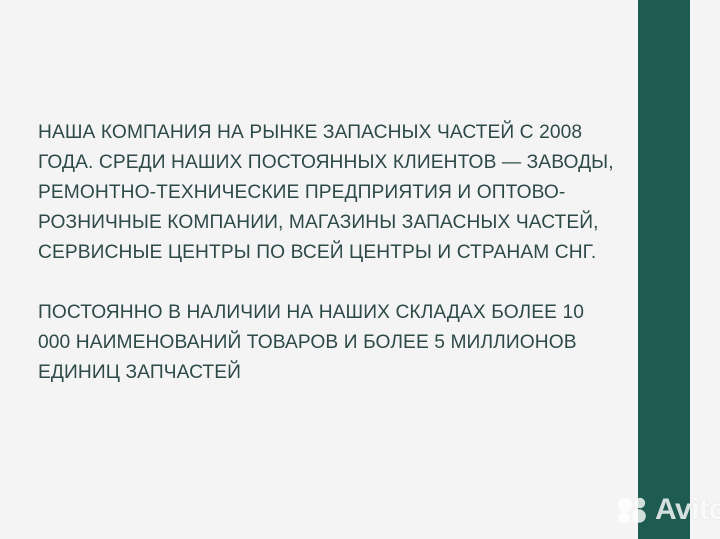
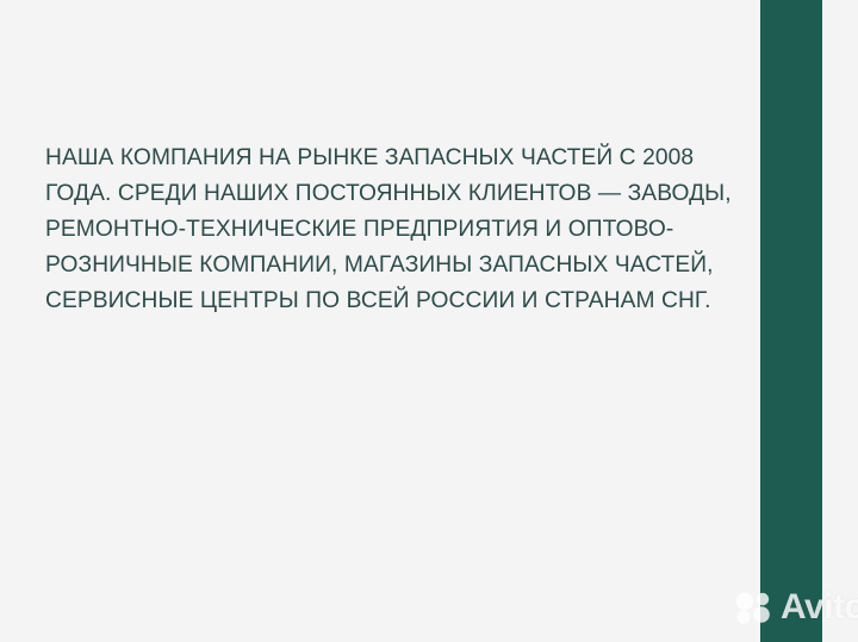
- НАША КОМПАНИЯ НА РЫНКЕ ЗАПАСНЫХ ЧАСТЕЙ С 2008 ГОДА. СРЕДИ НАШИХ ПОСТОЯННЫХ КЛИЕНТОВ — ЗАВОДЫ, РЕМОНТНО-ТЕХНИЧЕСКИЕ ПРЕДПРИЯТИЯ И ОПТОВО-РОЗНИЧНЫЕ КОМПАНИИ, МАГАЗИНЫ ЗАПАСНЫХ ЧАСТЕЙ, СЕРВИСНЫЕ ЦЕНТРЫ ПО ВСЕЙ ЦЕНТРЫ И СТРАНАМ СНГ.
+ НАША КОМПАНИЯ НА РЫНКЕ ЗАПАСНЫХ ЧАСТЕЙ С 2008 ГОДА. СРЕДИ НАШИХ ПОСТОЯННЫХ КЛИЕНТОВ — ЗАВОДЫ, РЕМОНТНО-ТЕХНИЧЕСКИЕ ПРЕДПРИЯТИЯ И ОПТОВО-РОЗНИЧНЫЕ КОМПАНИИ, МАГАЗИНЫ ЗАПАСНЫХ ЧАСТЕЙ, СЕРВИСНЫЕ ЦЕНТРЫ ПО ВСЕЙ РОССИИ И СТРАНАМ СНГ.
- ПОСТОЯННО В НАЛИЧИИ НА НАШИХ СКЛАДАХ БОЛЕЕ 10 000 НАИМЕНОВАНИЙ ТОВАРОВ И БОЛЕЕ 5 МИЛЛИОНОВ ЕДИНИЦ ЗАПЧАСТЕЙ
  Avito
